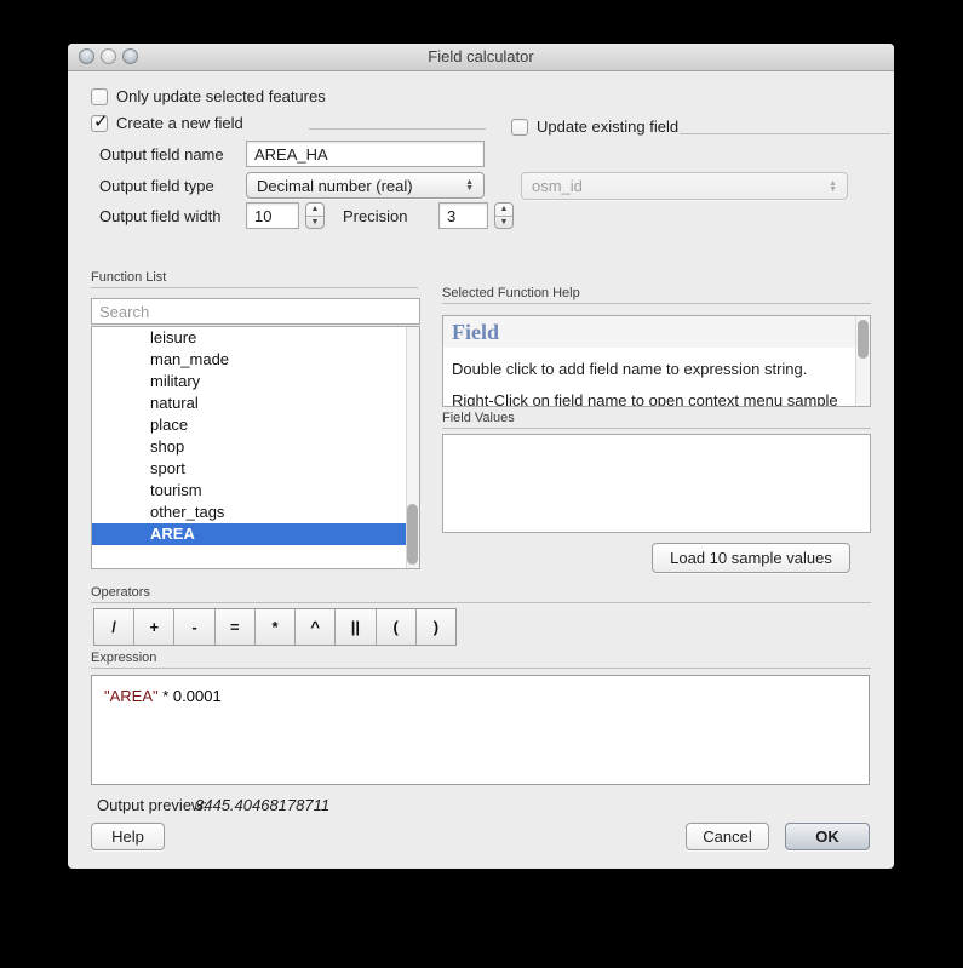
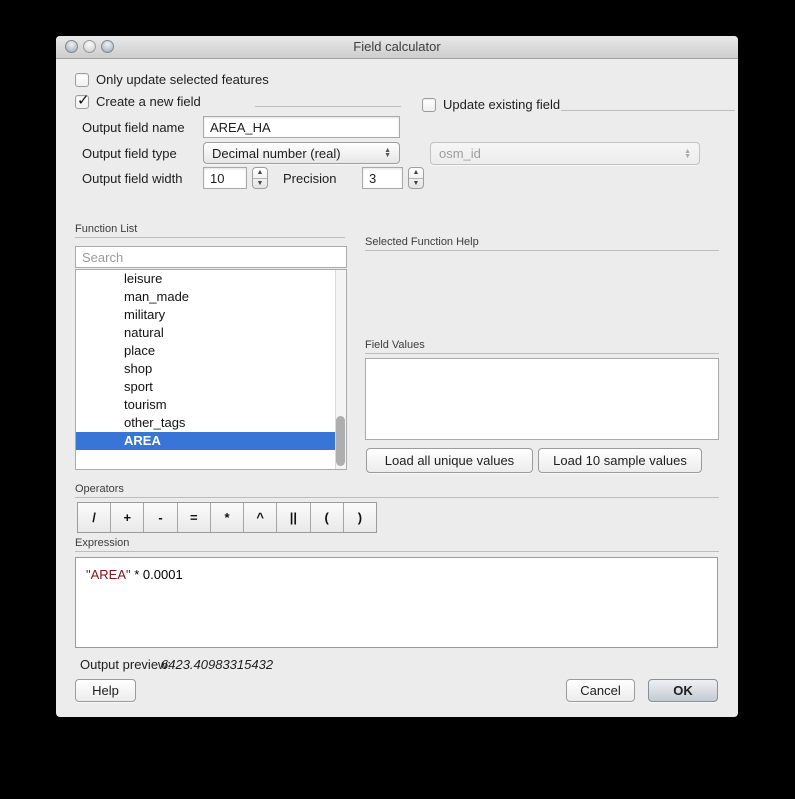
  Field calculator
  Only update selected features
  ✓
  Create a new field
  Update existing field
  Output field name
  AREA_HA
  Output field type
  Decimal number (real)
  osm_id
  Output field width
  10
  Precision
  3
  Function List
  Search
  leisure
  man_made
  military
  natural
  place
  shop
  sport
  tourism
  other_tags
  AREA
  Selected Function Help
- Field
- Double click to add field name to expression string.
- Right-Click on field name to open context menu sample
  Field Values
+ Load all unique values
  Load 10 sample values
  Operators
  /
  +
  -
  =
  *
  ^
  ||
  (
  )
  Expression
  "AREA" * 0.0001
  Output preview:
- 3445.40468178711
+ 6423.40983315432
  Help
  Cancel
  OK
